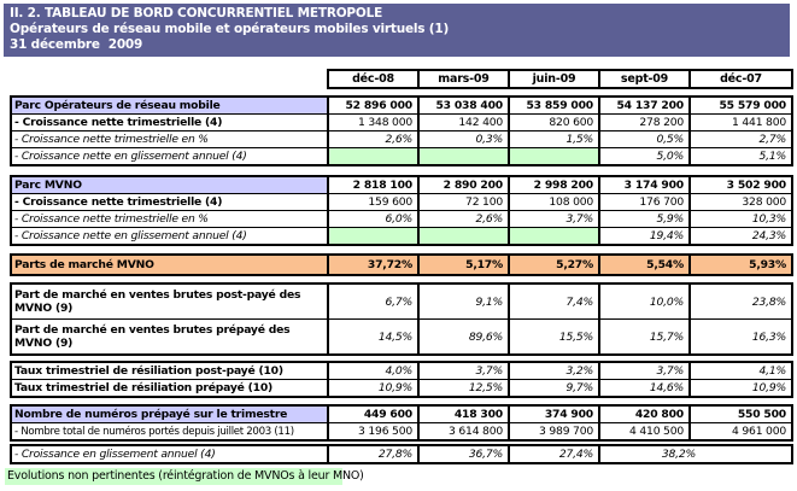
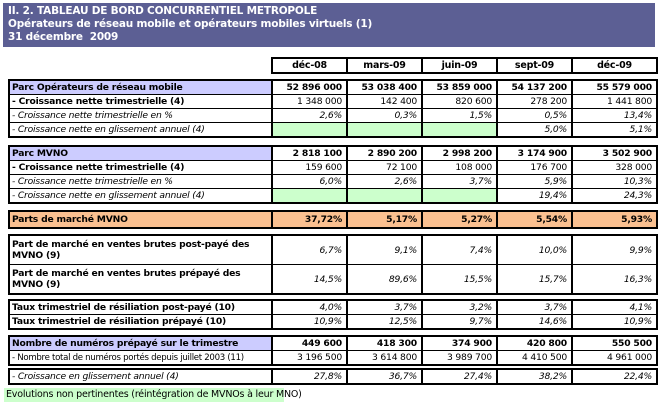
  II. 2. TABLEAU DE BORD CONCURRENTIEL METROPOLE
  Opérateurs de réseau mobile et opérateurs mobiles virtuels (1)
  31 décembre 2009
  déc-08
  mars-09
  juin-09
  sept-09
- déc-07
+ déc-09
  Parc Opérateurs de réseau mobile
  52 896 000
  53 038 400
  53 859 000
  54 137 200
  55 579 000
  - Croissance nette trimestrielle (4)
  1 348 000
  142 400
  820 600
  278 200
  1 441 800
  - Croissance nette trimestrielle en %
  2,6%
  0,3%
  1,5%
  0,5%
- 2,7%
+ 13,4%
  - Croissance nette en glissement annuel (4)
  5,0%
  5,1%
  Parc MVNO
  2 818 100
  2 890 200
  2 998 200
  3 174 900
  3 502 900
  - Croissance nette trimestrielle (4)
  159 600
  72 100
  108 000
  176 700
  328 000
  - Croissance nette trimestrielle en %
  6,0%
  2,6%
  3,7%
  5,9%
  10,3%
  - Croissance nette en glissement annuel (4)
  19,4%
  24,3%
  Parts de marché MVNO
  37,72%
  5,17%
  5,27%
  5,54%
  5,93%
  Part de marché en ventes brutes post-payé des MVNO (9)
  6,7%
  9,1%
  7,4%
  10,0%
- 23,8%
+ 9,9%
  Part de marché en ventes brutes prépayé des MVNO (9)
  14,5%
  89,6%
  15,5%
  15,7%
  16,3%
  Taux trimestriel de résiliation post-payé (10)
  4,0%
  3,7%
  3,2%
  3,7%
  4,1%
  Taux trimestriel de résiliation prépayé (10)
  10,9%
  12,5%
  9,7%
  14,6%
  10,9%
  Nombre de numéros prépayé sur le trimestre
  449 600
  418 300
  374 900
  420 800
  550 500
  - Nombre total de numéros portés depuis juillet 2003 (11)
  3 196 500
  3 614 800
  3 989 700
  4 410 500
  4 961 000
  - Croissance en glissement annuel (4)
  27,8%
  36,7%
  27,4%
  38,2%
+ 22,4%
  Evolutions non pertinentes (réintégration de MVNOs à leur MNO)
